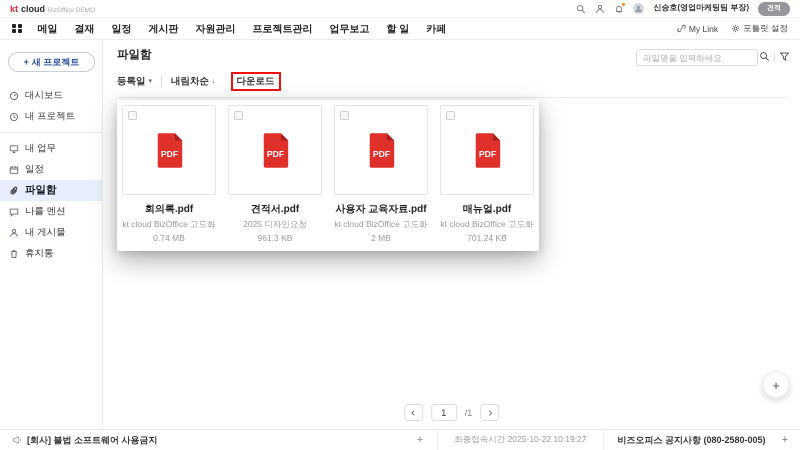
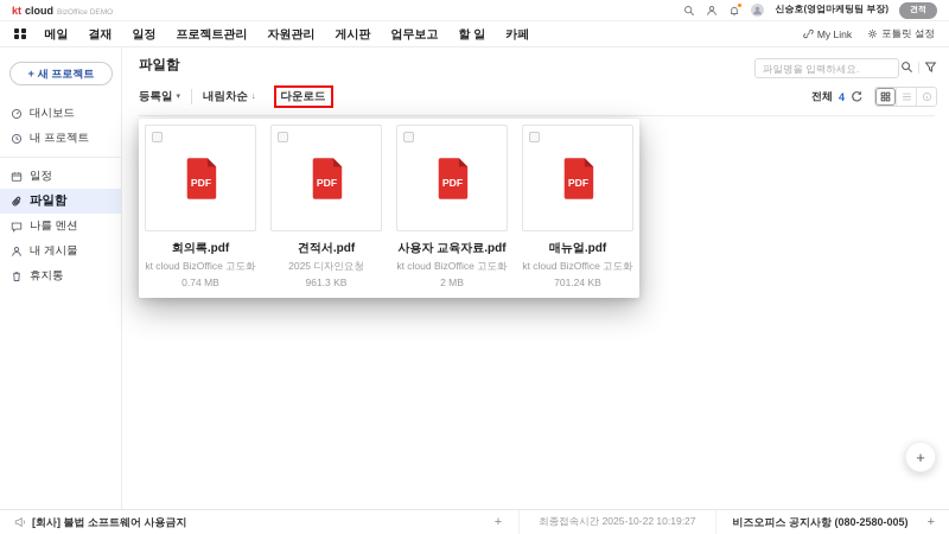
  kt
  cloud
  신승호(영업마케팅팀 부장)
  메일
  결재
  일정
- 게시판
+ 프로젝트관리
  자원관리
- 프로젝트관리
+ 게시판
  업무보고
  할 일
  카페
  My Link
  포틀릿 설정
  +
  새 프로젝트
  대시보드
  내 프로젝트
- 내 업무
  일정
  파일함
  나를 멘션
  내 게시물
  휴지통
  파일함
  등록일
  내림차순
  다운로드
  파일명을 입력하세요.
+ 전체
+ 4
  PDF
  회의록.pdf
  kt cloud BizOffice 고도화
  0.74 MB
  PDF
  견적서.pdf
  2025 디자인요청
  961.3 KB
  PDF
  사용자 교육자료.pdf
  kt cloud BizOffice 고도화
  2 MB
  PDF
  매뉴얼.pdf
  kt cloud BizOffice 고도화
  701.24 KB
- 1
- /1
  +
  [회사] 불법 소프트웨어 사용금지
  +
  최종접속시간 2025-10-22 10:19:27
  비즈오피스 공지사항 (080-2580-005)
  +
